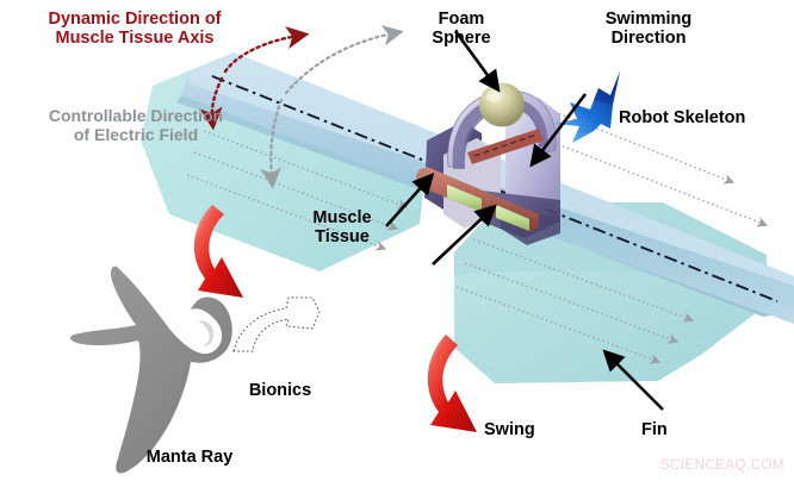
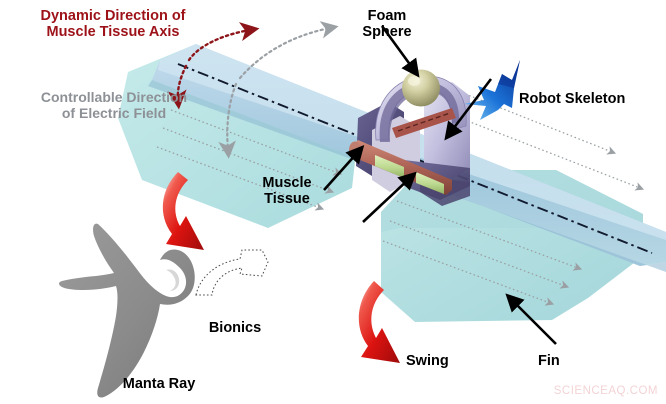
  Dynamic Direction of
  Muscle Tissue Axis
  Controllable Direction
  of Electric Field
  Foam
  Sphere
- Swimming
- Direction
  Robot Skeleton
  Muscle
  Tissue
  Swing
  Fin
  Bionics
  Manta Ray
  SCIENCEAQ.COM
